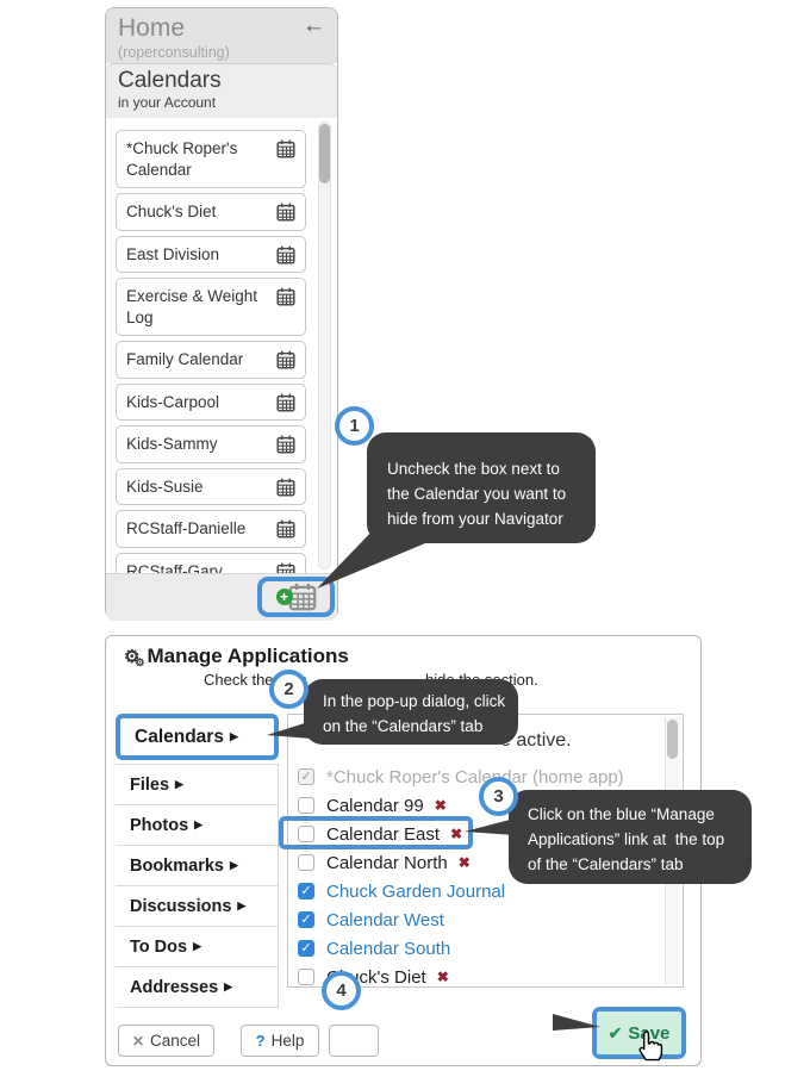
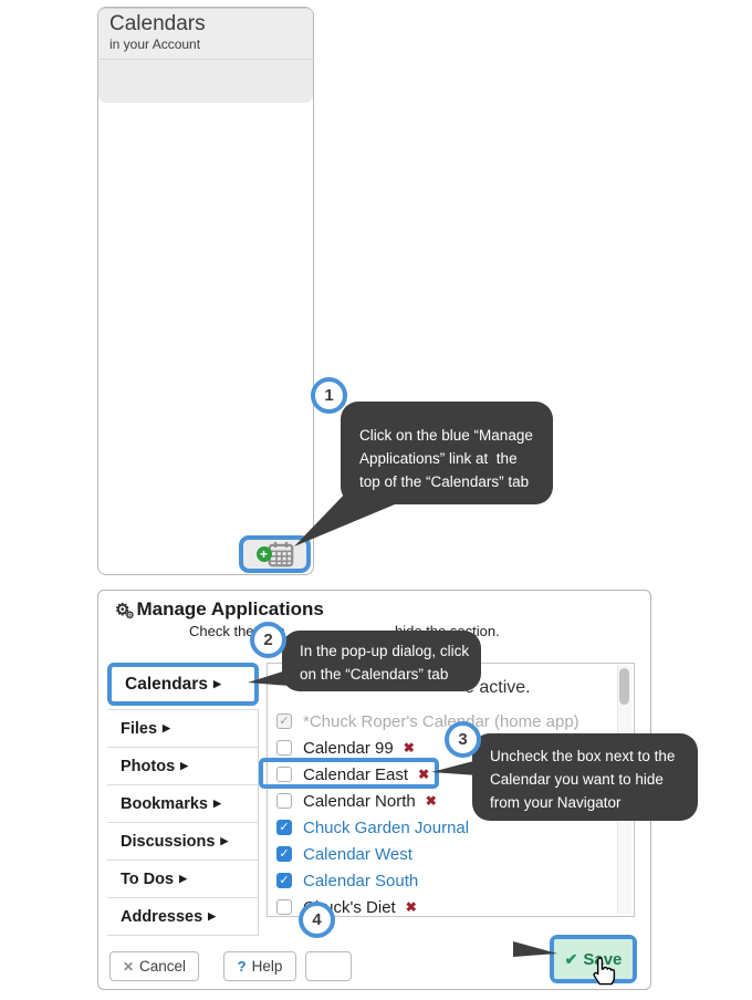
- Home
- (roperconsulting)
- ←
  Calendars
  in your Account
- *Chuck Roper's Calendar
- Chuck's Diet
- East Division
- Exercise & Weight Log
- Family Calendar
- Kids-Carpool
- Kids-Sammy
- Kids-Susie
- RCStaff-Danielle
- RCStaff-Gary
  +
  ⚙
  ⚙
  Manage Applications
  Calendars
  ▶
  Files
  ▶
  Photos
  ▶
  Bookmarks
  ▶
  Discussions
  ▶
  To Dos
  ▶
  Addresses
  ▶
  active.
  ✓
  *Chuck Roper's Caledar (home app)
  Calendar 99
  ✖
  Calendar East
  ✖
  Calendar North
  ✖
  ✓
  Chuck Garden Journal
  ✓
  Calendar West
  ✓
  Calendar South
  ck's Diet
  ✖
  ✕
  Cancel
  ?
  Help
  ✔
  Sve
- Uncheck the box next to the Calendar you want to hide from your Navigator
+ Click on the blue “Manage Applications” link at the top of the “Calendars” tab
  In the pop-up dialog, click on the “Calendars” tab
- Click on the blue “Manage Applications” link at the top of the “Calendars” tab
+ Uncheck the box next to the Calendar you want to hide from your Navigator
  1
  2
  3
  4
